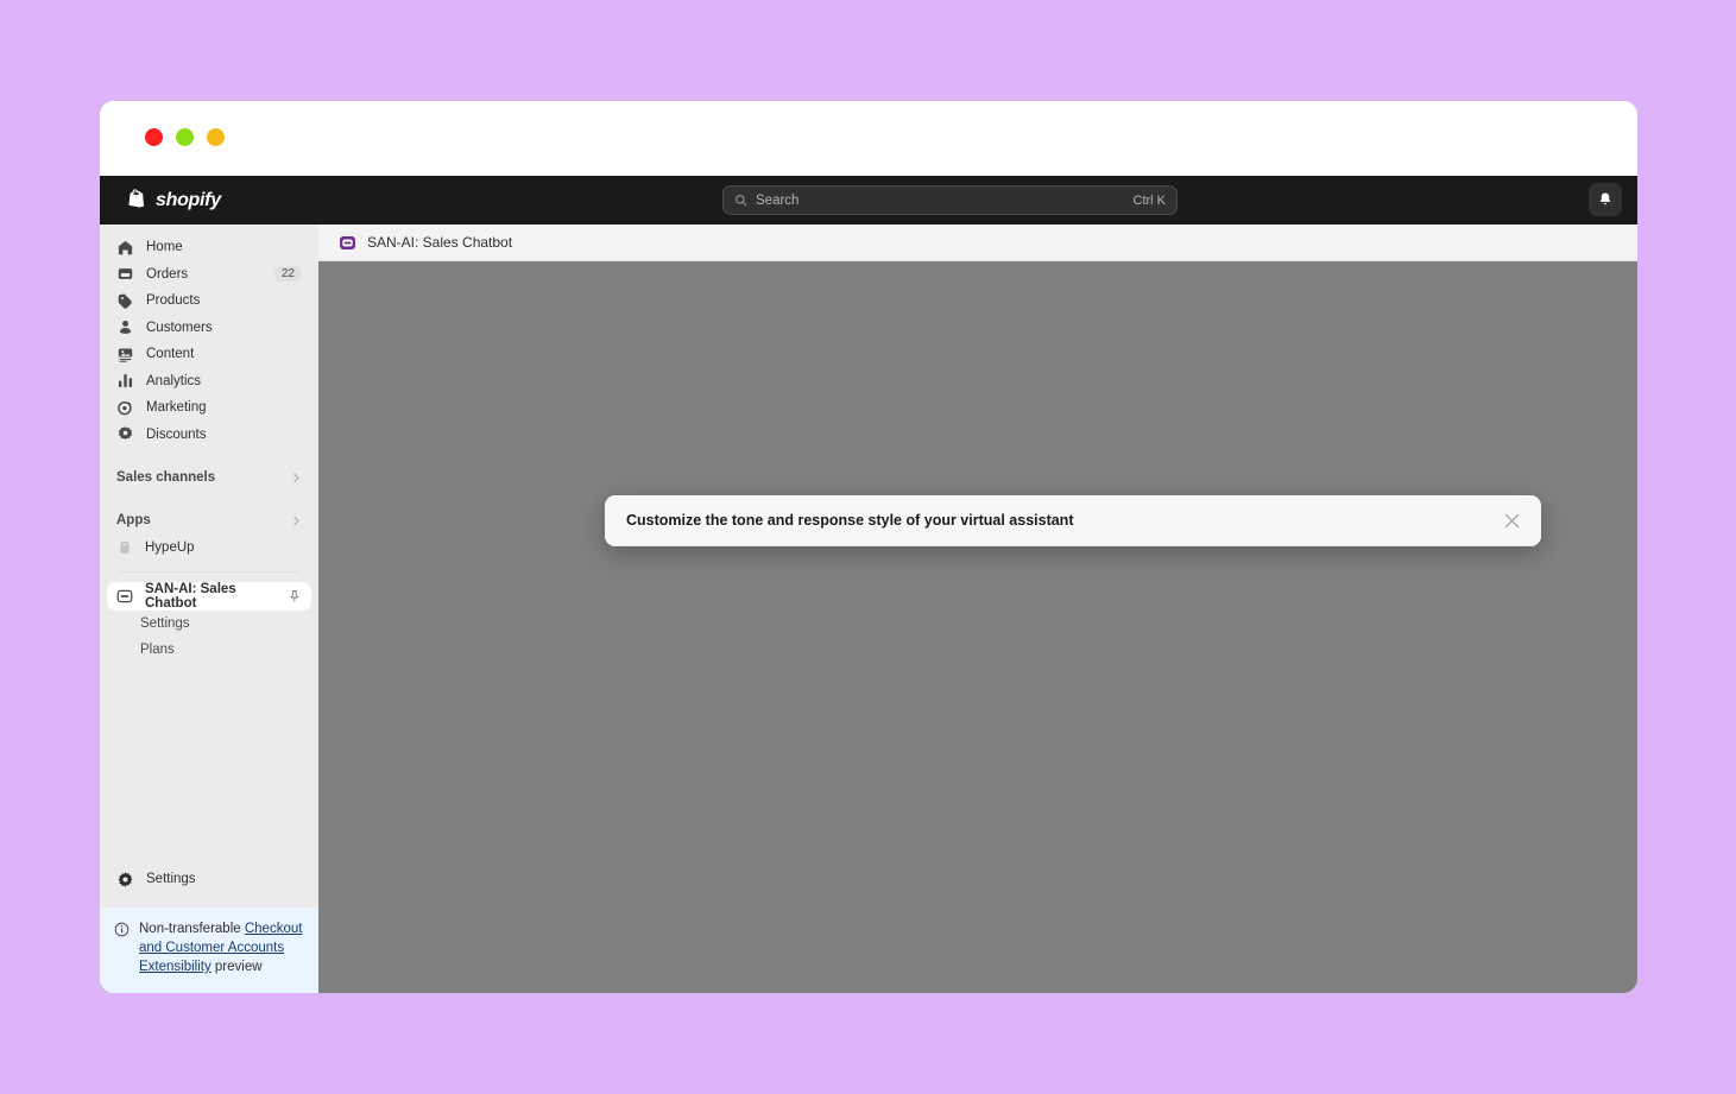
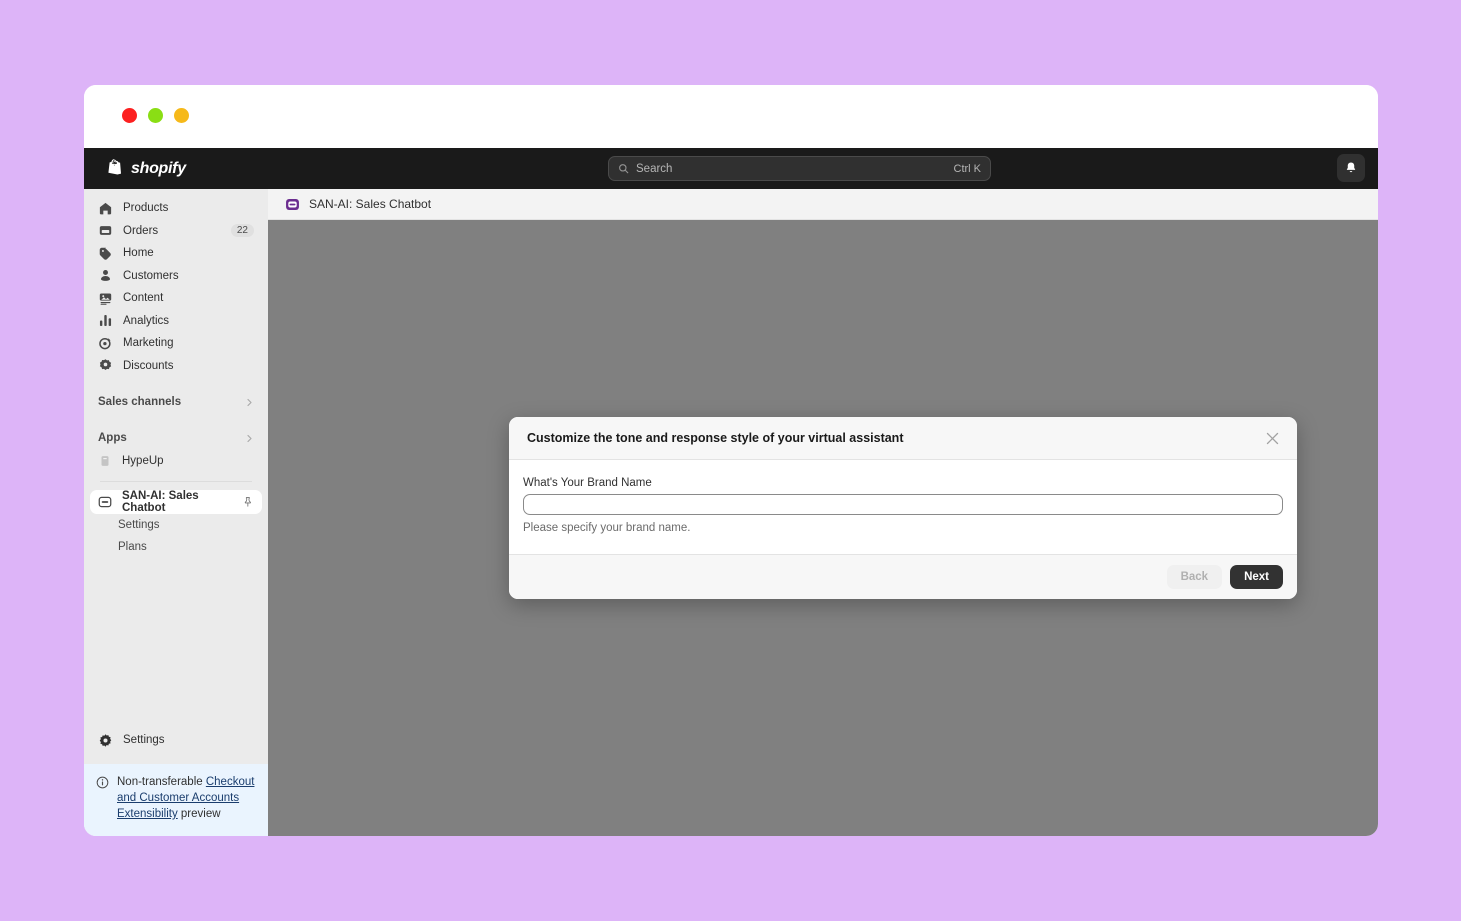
  shopify
  Search
  Ctrl K
- Home
+ Products
  Orders
  22
- Products
+ Home
  Customers
  Content
  Analytics
  Marketing
  Discounts
  Sales channels
  Apps
  HypeUp
  SAN-AI: Sales Chatbot
  Settings
  Plans
  Settings
  Non-transferable Checkout and Customer Accounts Extensibility preview
  SAN-AI: Sales Chatbot
  Customize the tone and response style of your virtual assistant
+ What's Your Brand Name
+ Please specify your brand name.
+ Back
+ Next
